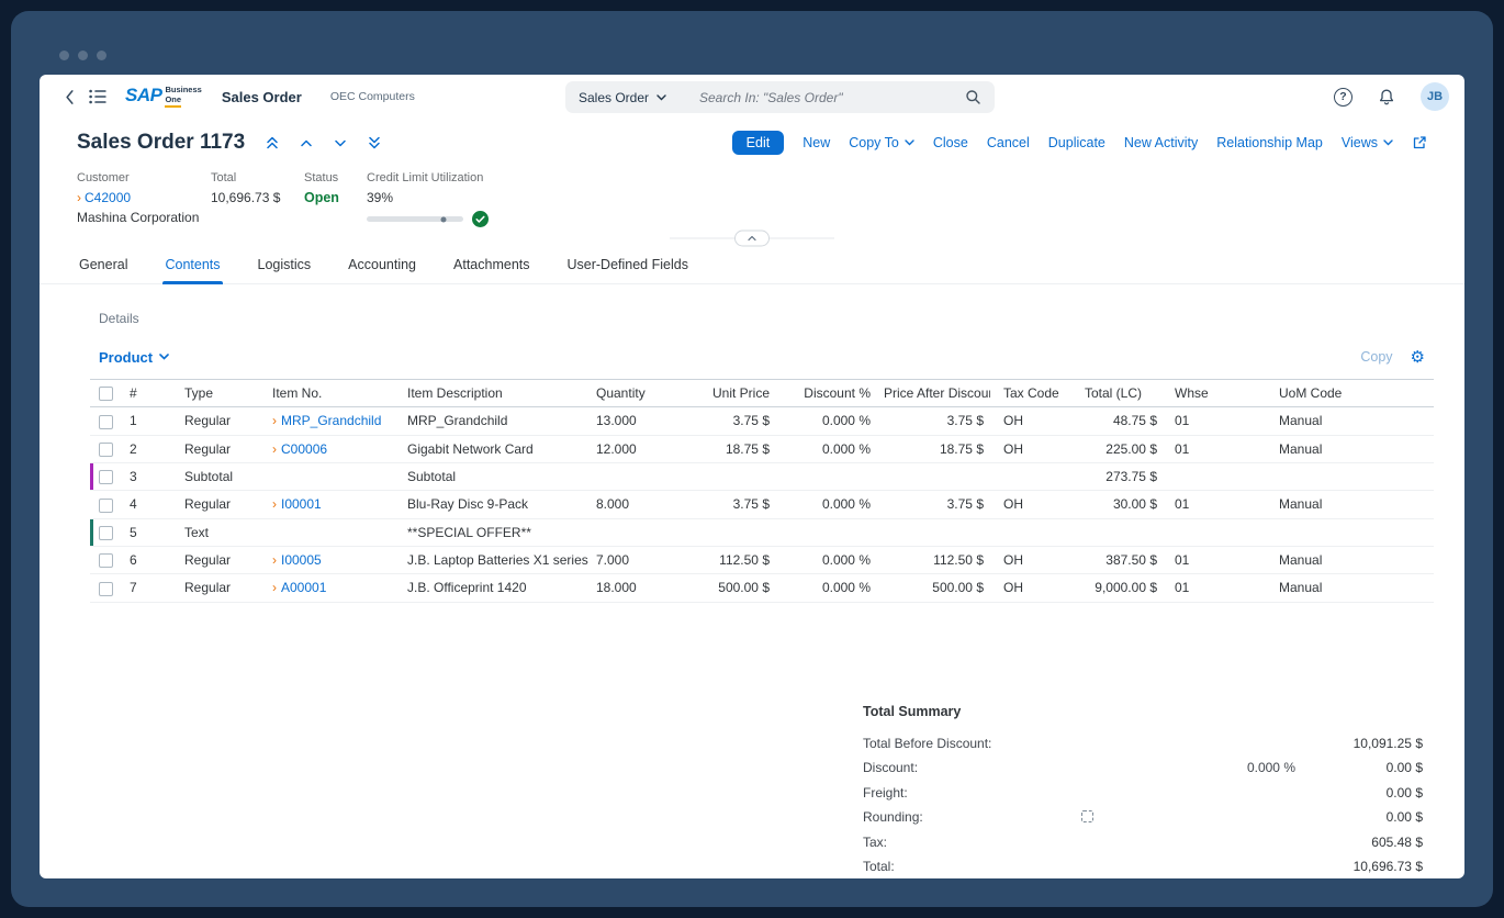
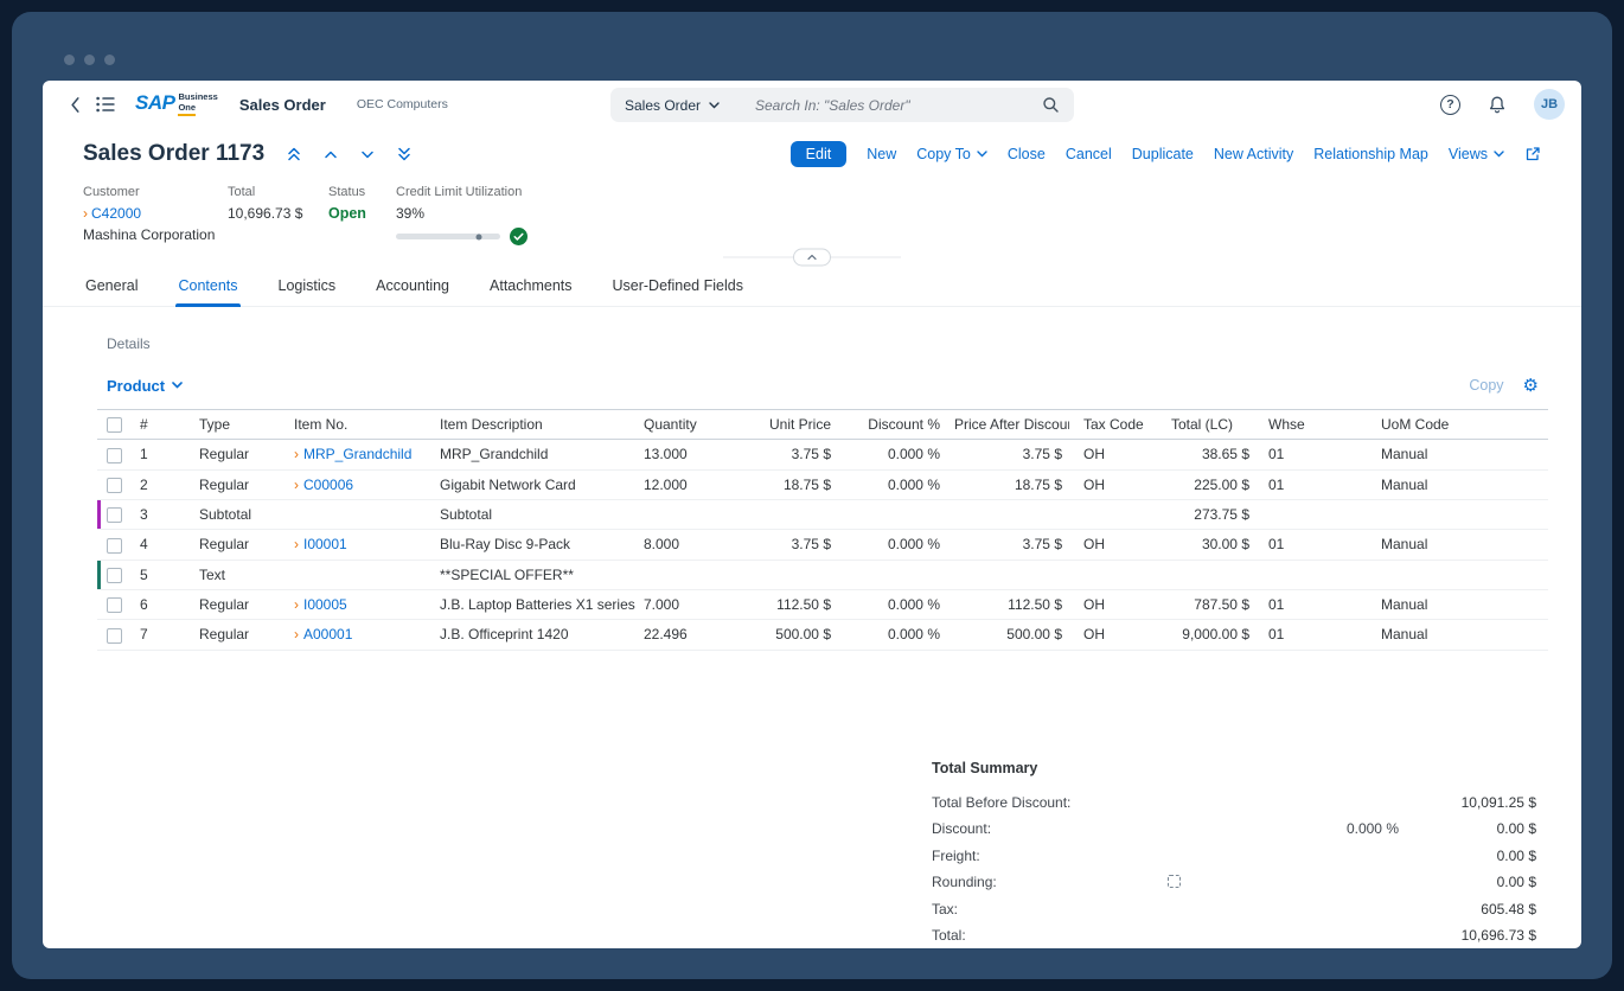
  SAP
  Business
  One
  Sales Order
  OEC Computers
  Sales Order
  Search In: "Sales Order"
  ?
  JB
  Sales Order 1173
  Edit
  New
  Copy To
  Close
  Cancel
  Duplicate
  New Activity
  Relationship Map
  Views
  Customer
  ›
  C42000
  Mashina Corporation
  Total
  10,696.73 $
  Status
  Open
  Credit Limit Utilization
  39%
  General
  Contents
  Logistics
  Accounting
  Attachments
  User-Defined Fields
  Details
  Product
  Copy
  ⚙
  	#	Type	Item No.	Item Description	Quantity	Unit Price	Discount %	Price After Discou	Tax Code	Total (LC)	Whse	UoM Code
- 	1	Regular	› MRP_Grandchild	MRP_Grandchild	13.000	3.75 $	0.000 %	3.75 $	OH	48.75 $	01	Manual
+ 	1	Regular	› MRP_Grandchild	MRP_Grandchild	13.000	3.75 $	0.000 %	3.75 $	OH	38.65 $	01	Manual
  	2	Regular	› C00006	Gigabit Network Card	12.000	18.75 $	0.000 %	18.75 $	OH	225.00 $	01	Manual
  	3	Subtotal		Subtotal						273.75 $
  	4	Regular	› I00001	Blu-Ray Disc 9-Pack	8.000	3.75 $	0.000 %	3.75 $	OH	30.00 $	01	Manual
  	5	Text		**SPECIAL OFFER**
- 	6	Regular	› I00005	J.B. Laptop Batteries X1 series	7.000	112.50 $	0.000 %	112.50 $	OH	387.50 $	01	Manual
+ 	6	Regular	› I00005	J.B. Laptop Batteries X1 series	7.000	112.50 $	0.000 %	112.50 $	OH	787.50 $	01	Manual
- 	7	Regular	› A00001	J.B. Officeprint 1420	18.000	500.00 $	0.000 %	500.00 $	OH	9,000.00 $	01	Manual
+ 	7	Regular	› A00001	J.B. Officeprint 1420	22.496	500.00 $	0.000 %	500.00 $	OH	9,000.00 $	01	Manual
  Total Summary
  Total Before Discount:
  10,091.25 $
  Discount:
  0.000 %
  0.00 $
  Freight:
  0.00 $
  Rounding:
  0.00 $
  Tax:
  605.48 $
  Total:
  10,696.73 $
